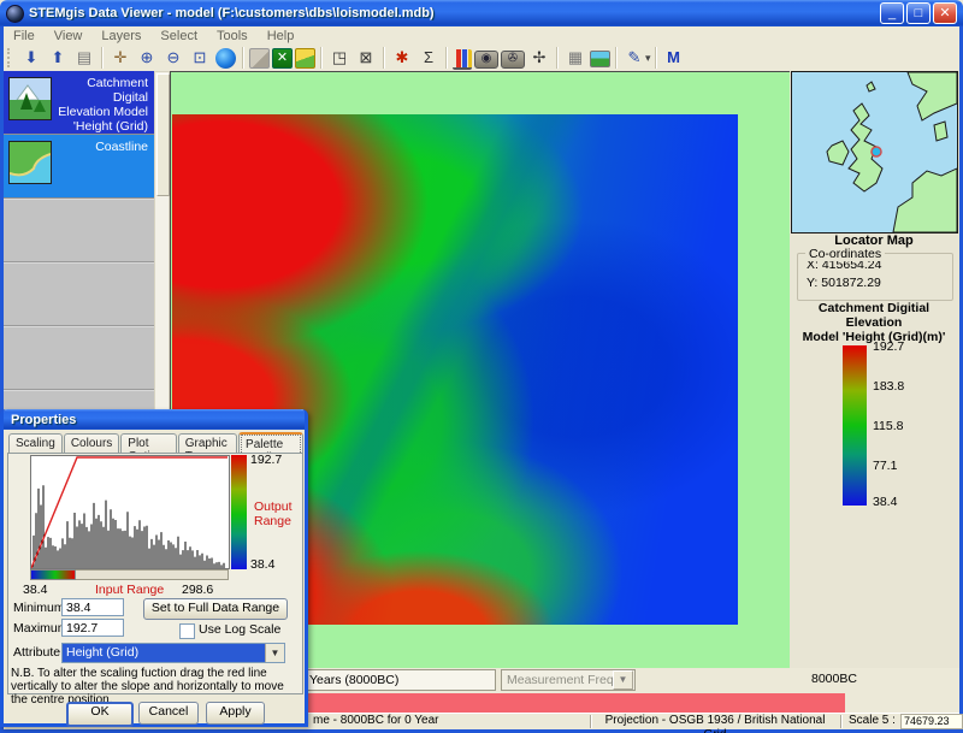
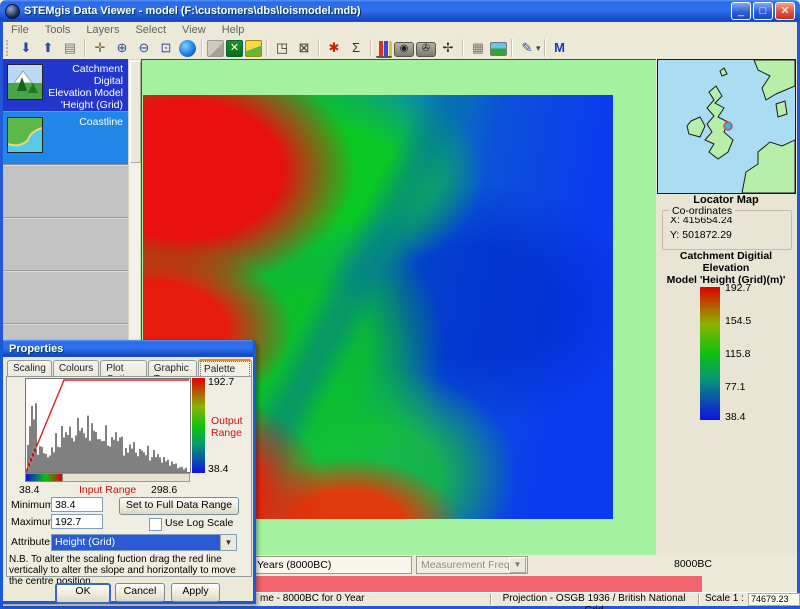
  STEMgis Data Viewer - model (F:\customers\dbs\loismodel.mdb)
  _
  □
  ✕
  File
- View
+ Tools
  Layers
  Select
- Tools
+ View
  Help
  ⬇
  ⬆
  ▤
  ✛
  ⊕
  ⊖
  ⊡
  ✕
  ◳
  ⊠
  ✱
  Σ
  ◉
  ✇
  ✢
  ▦
  ✎
  ▾
  M
  Catchment Digital
  Elevation Model
  'Height (Grid)
  Coastline
  Locator Map
  Co-ordinates
  X: 415654.24
  Y: 501872.29
  Catchment Digitial Elevation
  Model 'Height (Grid)(m)'
  192.7
- 183.8
+ 154.5
  115.8
  77.1
  38.4
  Years (8000BC)
  Measurement Freq
  ▼
  8000BC
  me - 8000BC for 0 Year
  Projection - OSGB 1936 / British National
- Scale 5 :
+ Scale 1 :
  74679.23
  Properties
  Scaling
  Colours
  192.7
  Output
  Range
  38.4
  38.4
  Input Range
  298.6
  Minimum
  38.4
  Set to Full Data Range
  Maximu
  192.7
  Use Log Scale
  Attribute
  Height (Grid)
  ▼
  N.B. To alter the scaling fuction drag the red line vertically to alter the slope and horizontally to move the centre position.
  OK
  Cancel
  Apply
